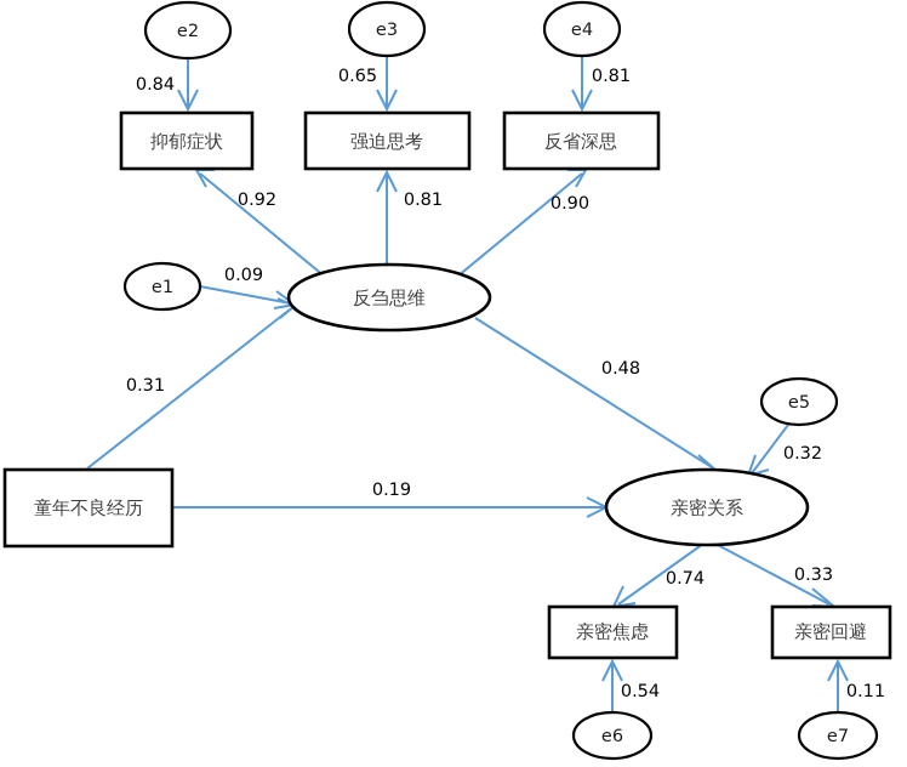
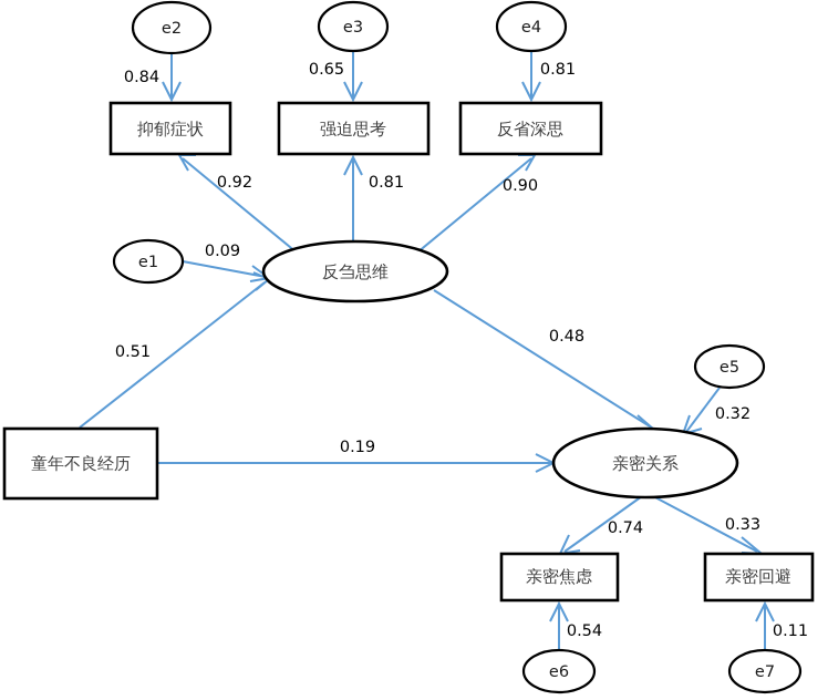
  e2
  e3
  e4
  抑郁症状
  强迫思考
  反省深思
  e1
  反刍思维
  e5
  童年不良经历
  亲密关系
  亲密焦虑
  亲密回避
  e6
  e7
  0.84
  0.65
  0.81
  0.92
  0.81
  0.90
  0.09
- 0.31
+ 0.51
  0.48
  0.19
  0.32
  0.74
  0.33
  0.54
  0.11
